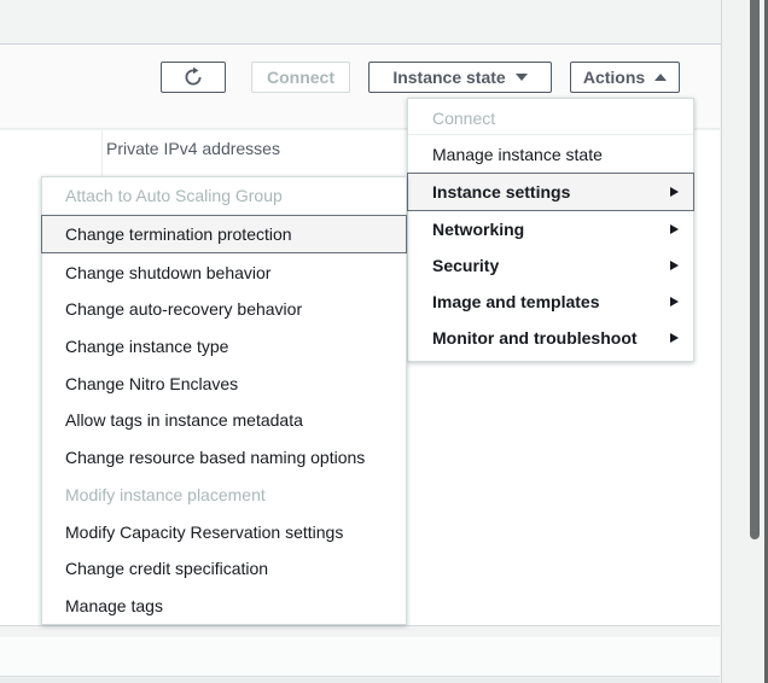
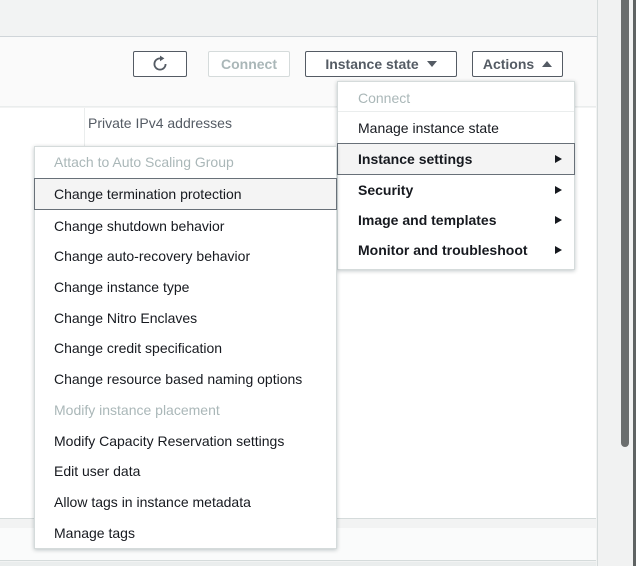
  Private IPv4 addresses
  Connect
  Instance state
  Actions
  Connect
  Manage instance state
  Instance settings
- Networking
  Security
  Image and templates
  Monitor and troubleshoot
  Attach to Auto Scaling Group
  Change termination protection
  Change shutdown behavior
  Change auto-recovery behavior
  Change instance type
  Change Nitro Enclaves
- Allow tags in instance metadata
+ Change credit specification
  Change resource based naming options
  Modify instance placement
  Modify Capacity Reservation settings
+ Edit user data
- Change credit specification
+ Allow tags in instance metadata
  Manage tags
